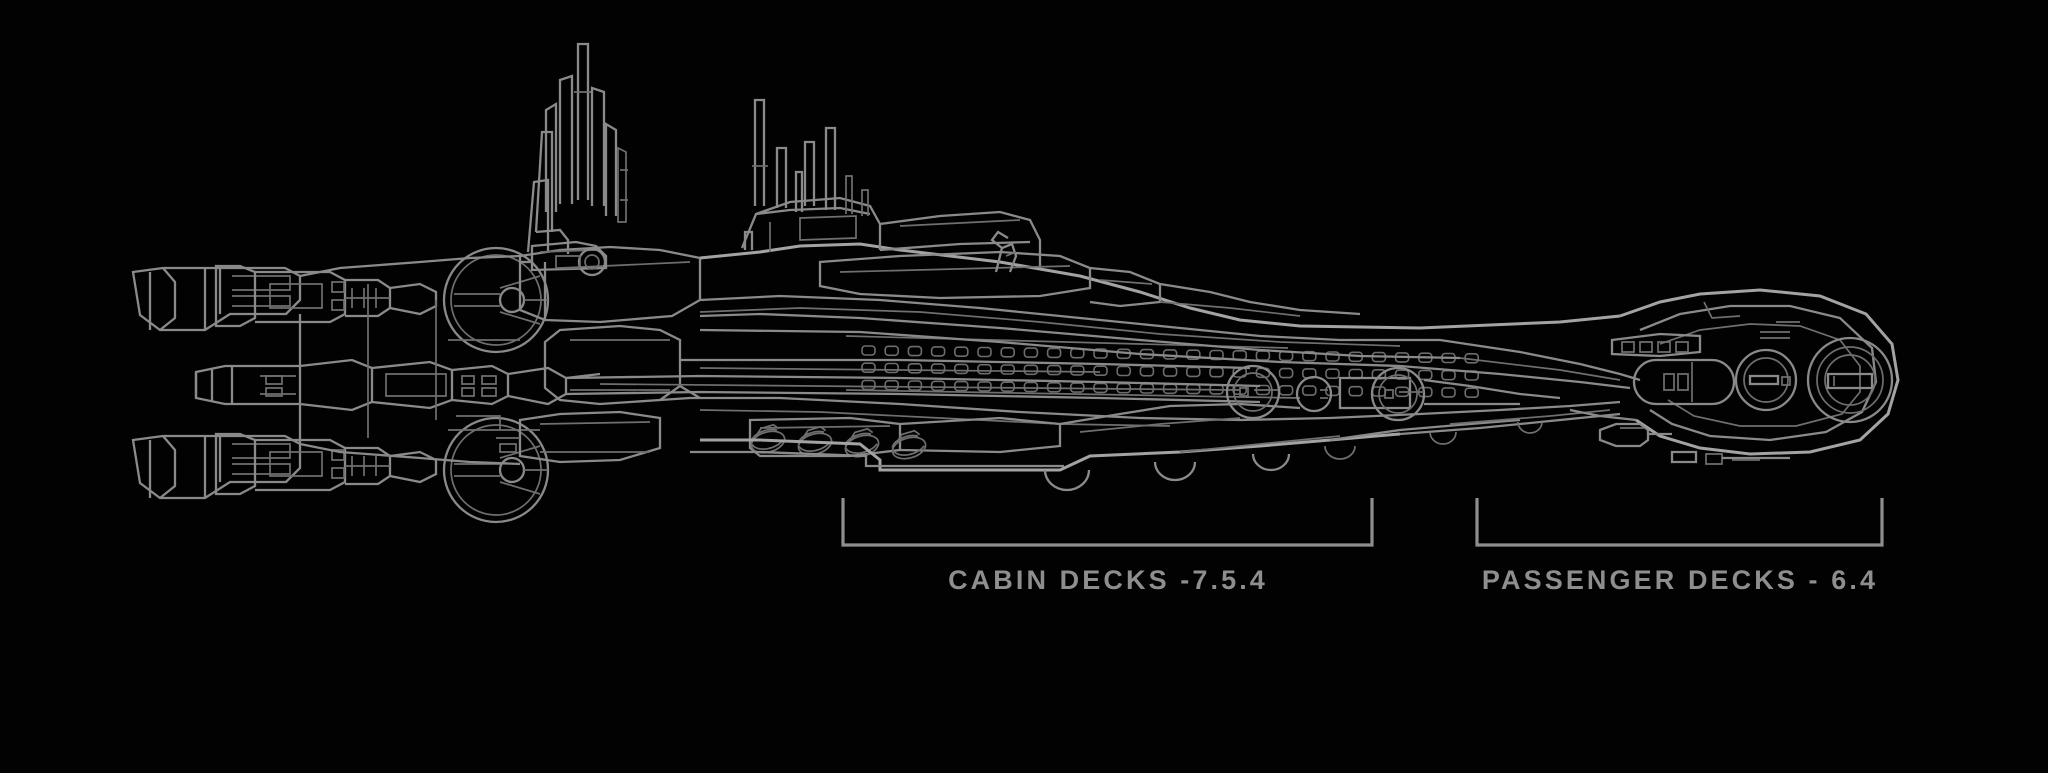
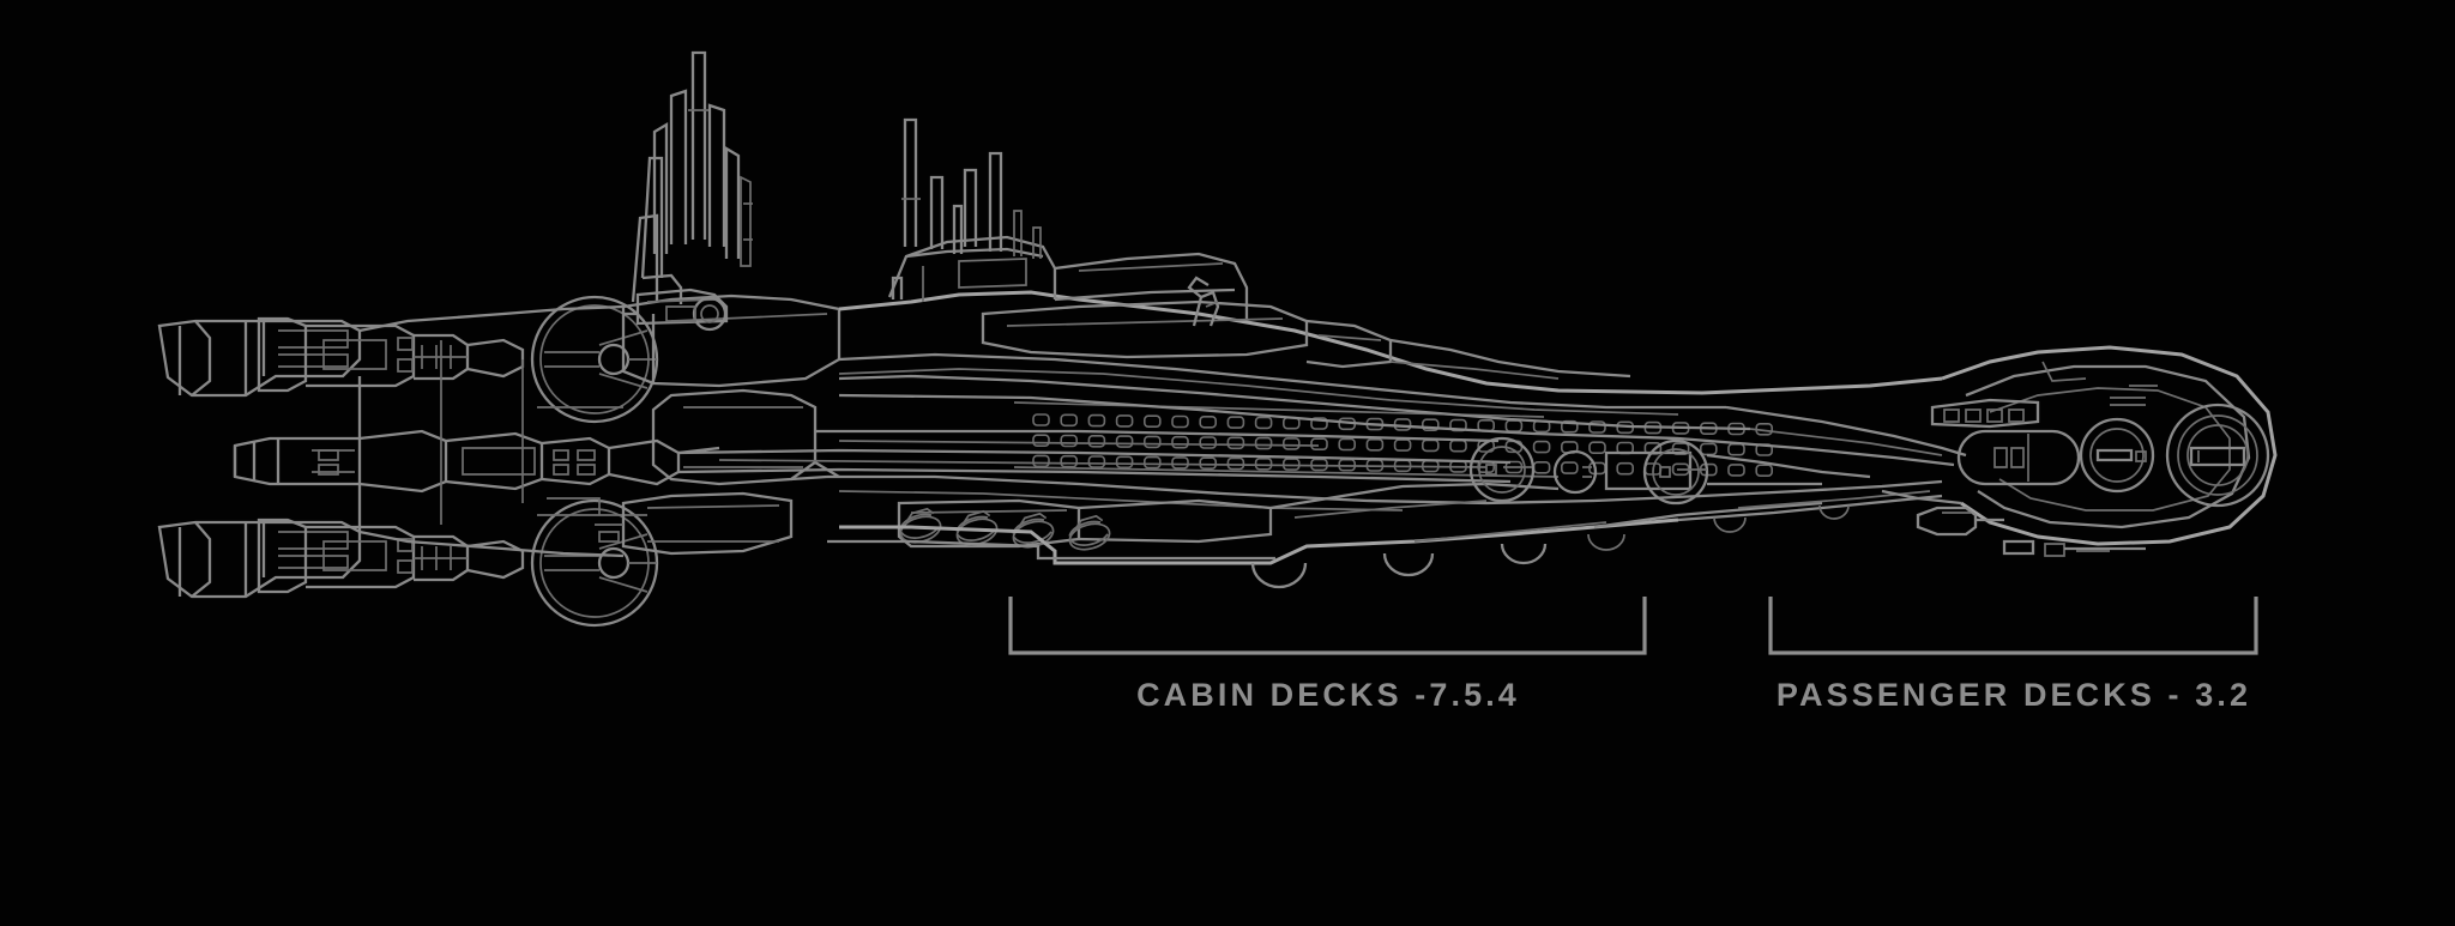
  CABIN DECKS -7.5.4
- PASSENGER DECKS - 6.4
+ PASSENGER DECKS - 3.2
